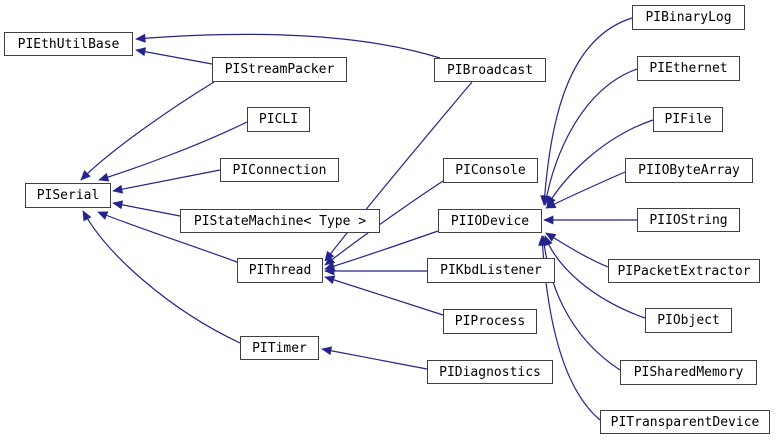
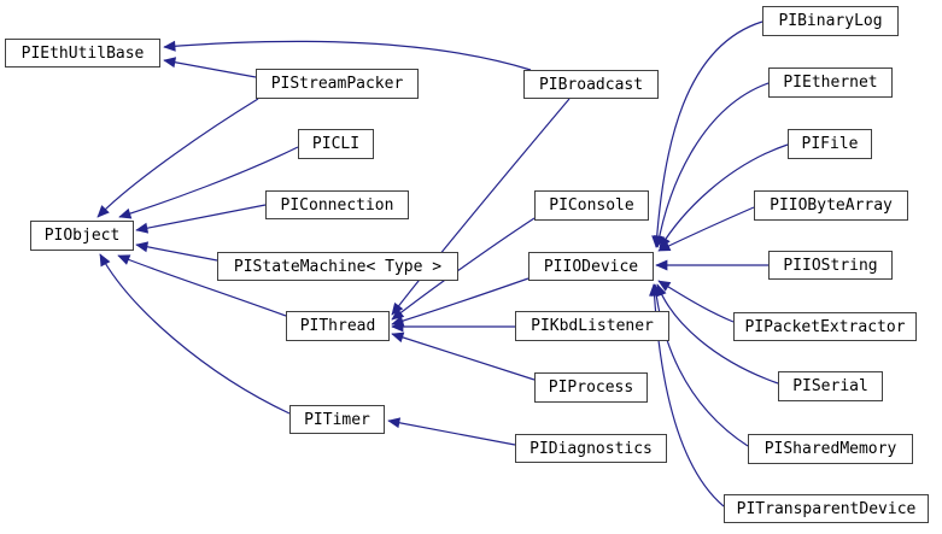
  PIEthUtilBase
  PIStreamPacker
  PIBroadcast
  PIBinaryLog
  PIEthernet
  PICLI
  PIFile
  PIConnection
  PIConsole
  PIIOByteArray
- PISerial
+ PIObject
  PIStateMachine< Type >
  PIIODevice
  PIIOString
  PIThread
  PIKbdListener
  PIPacketExtractor
  PIProcess
- PIObject
+ PISerial
  PITimer
  PIDiagnostics
  PISharedMemory
  PITransparentDevice
